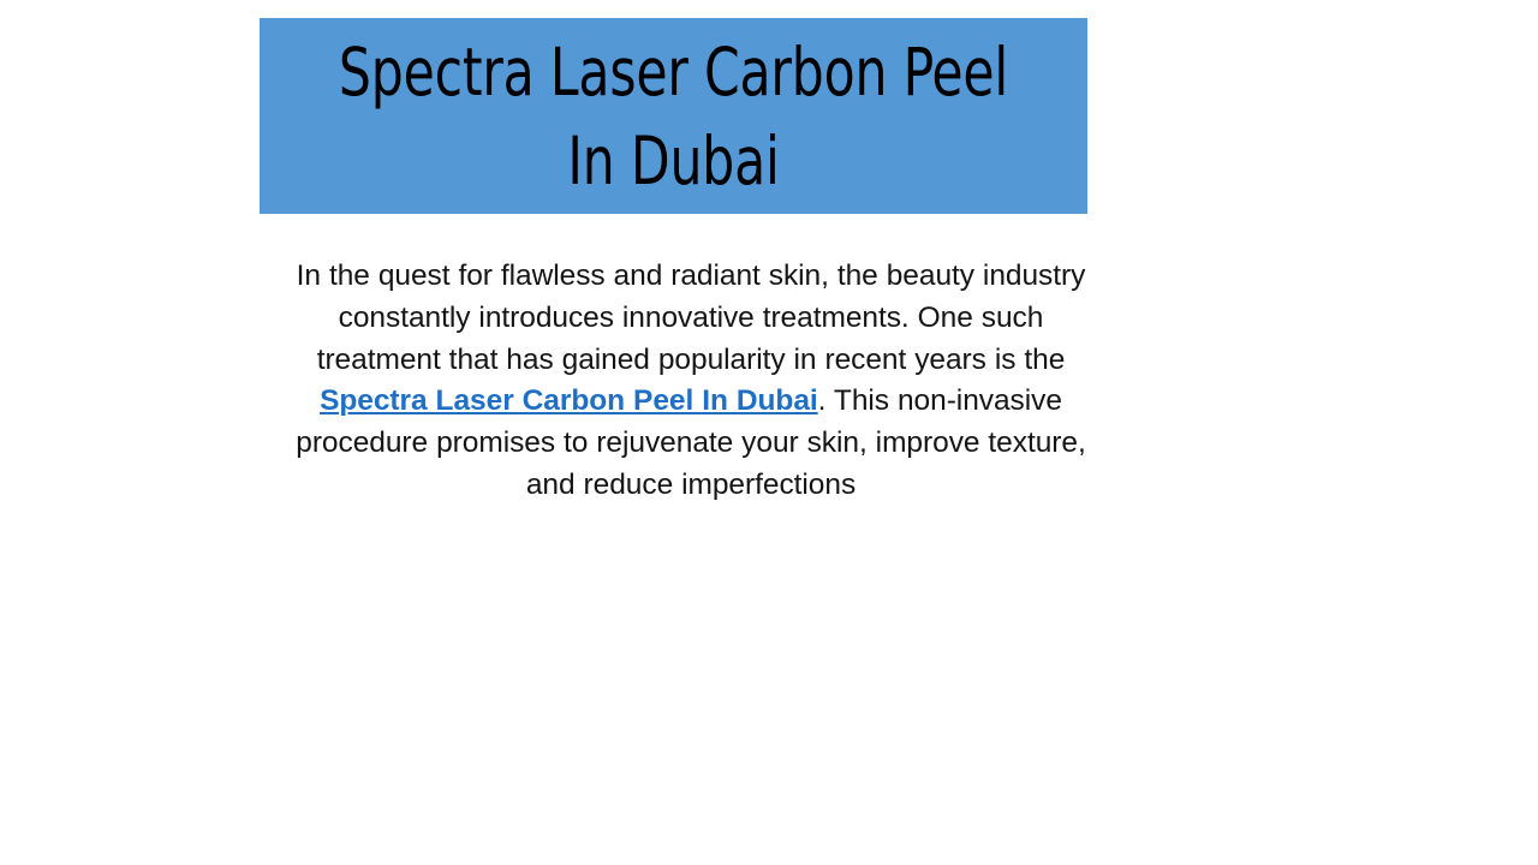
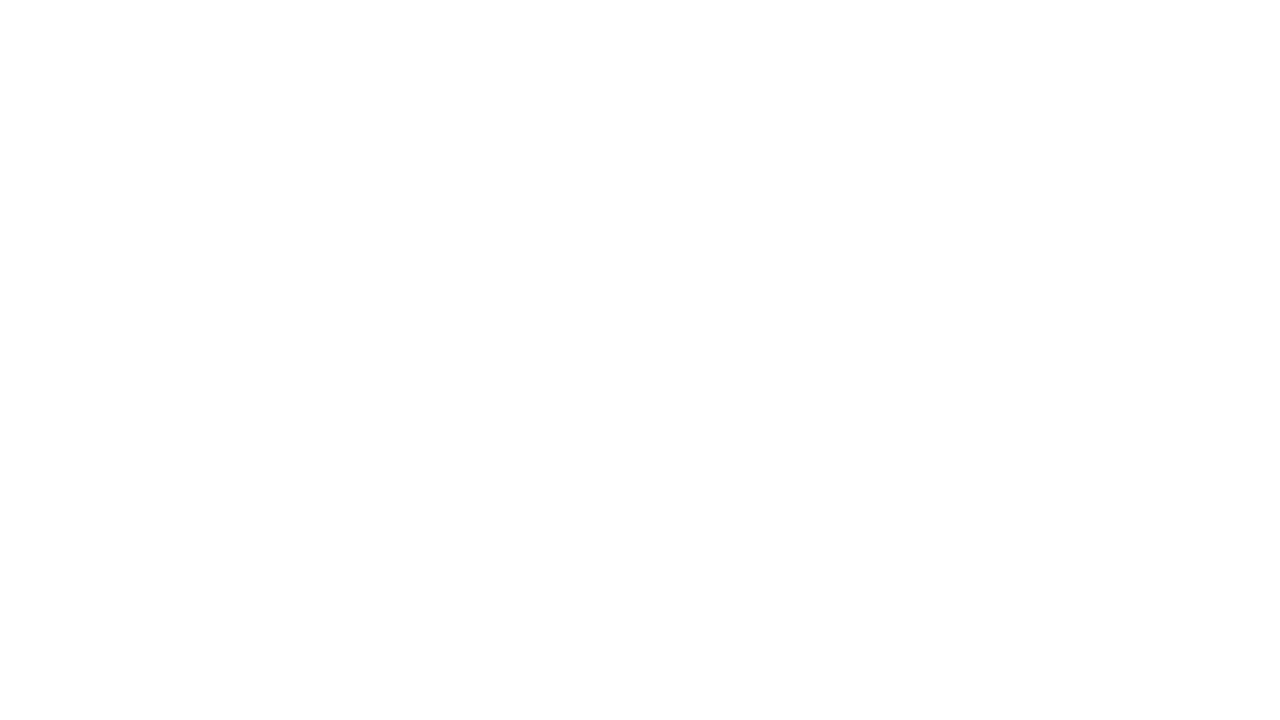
- Spectra Laser Carbon Peel
- In Dubai
- In the quest for flawless and radiant skin, the beauty industry constantly introduces innovative treatments. One such treatment that has gained popularity in recent years is the Spectra Laser Carbon Peel In Dubai. This non-invasive procedure promises to rejuvenate your skin, improve texture, and reduce imperfections
